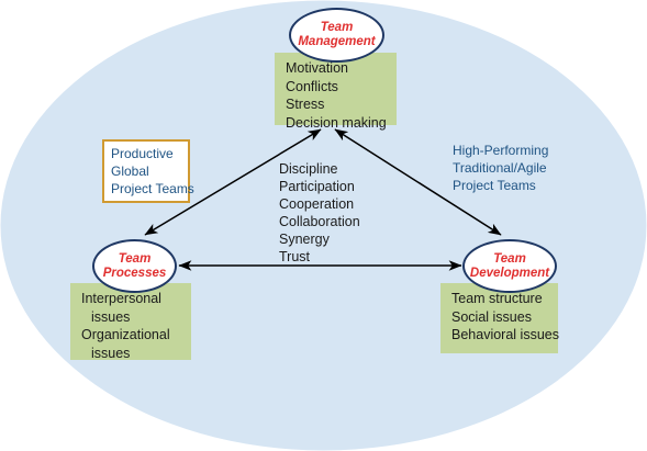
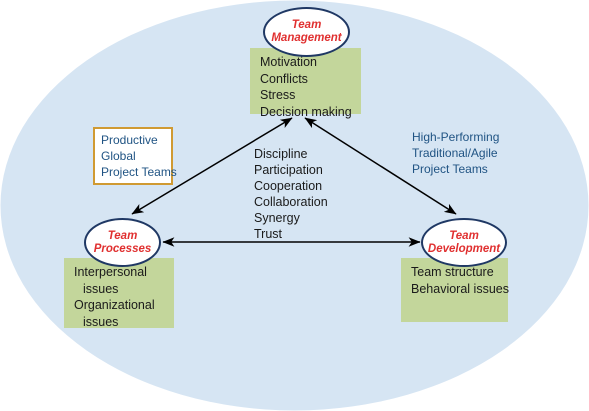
  Motivation
  Conflicts
  Stress
  Decision making
  Team
  Management
  Interpersonal
  issues
  Organizational
  issues
  Team
  Processes
  Team structure
- Social issues
  Behavioral issues
  Team
  Development
  Discipline
  Participation
  Cooperation
  Collaboration
  Synergy
  Trust
  Productive
  Global
  Project Teams
  High-Performing
  Traditional/Agile
  Project Teams
